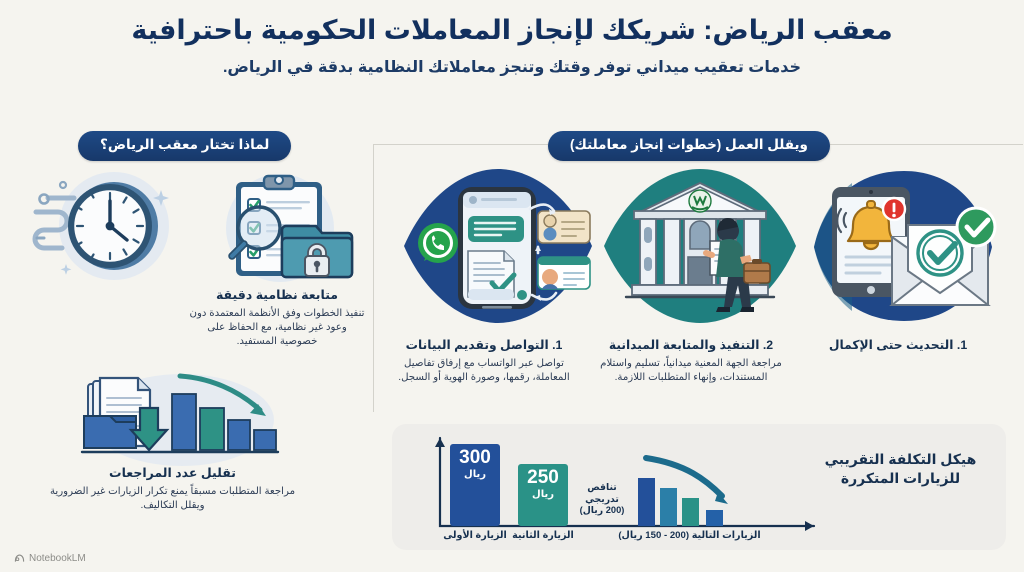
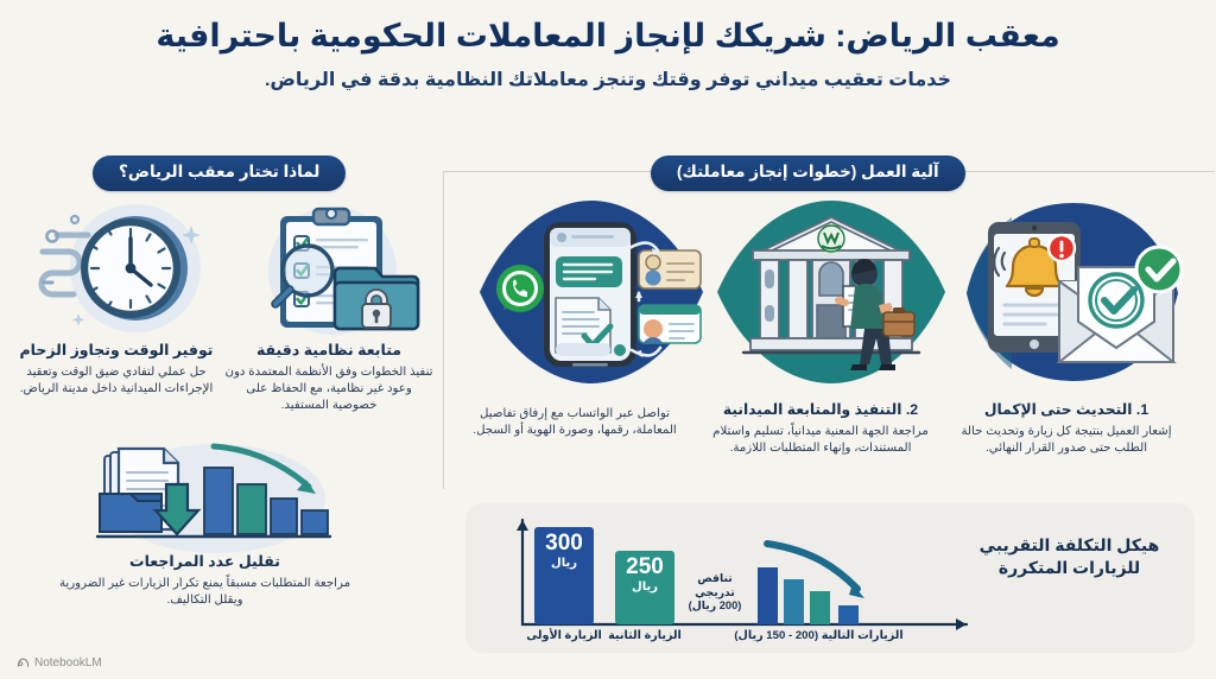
  معقب الرياض: شريكك لإنجاز المعاملات الحكومية باحترافية
  خدمات تعقيب ميداني توفر وقتك وتنجز معاملاتك النظامية بدقة في الرياض.
  لماذا تختار معقب الرياض؟
- ويقلل العمل (خطوات إنجاز معاملتك)
+ آلية العمل (خطوات إنجاز معاملتك)
+ توفير الوقت وتجاوز الزحام
+ حل عملي لتفادي ضيق الوقت وتعقيد الإجراءات الميدانية داخل مدينة الرياض.
  متابعة نظامية دقيقة
  تنفيذ الخطوات وفق الأنظمة المعتمدة دون وعود غير نظامية، مع الحفاظ على خصوصية المستفيد.
  تقليل عدد المراجعات
  مراجعة المتطلبات مسبقاً يمنع تكرار الزيارات غير الضرورية ويقلل التكاليف.
- 1. التواصل وتقديم البيانات
  تواصل عبر الواتساب مع إرفاق تفاصيل المعاملة، رقمها، وصورة الهوية أو السجل.
  2. التنفيذ والمتابعة الميدانية
  مراجعة الجهة المعنية ميدانياً، تسليم واستلام المستندات، وإنهاء المتطلبات اللازمة.
  1. التحديث حتى الإكمال
+ إشعار العميل بنتيجة كل زيارة وتحديث حالة الطلب حتى صدور القرار النهائي.
  هيكل التكلفة التقريبي للزيارات المتكررة
  300
  ريال
  250
  ريال
  تناقص
  تدريجي
  (200 ريال)
  الزيارة الأولى
  الزيارة الثانية
  الزيارات التالية (200 - 150 ريال)
  NotebookLM
